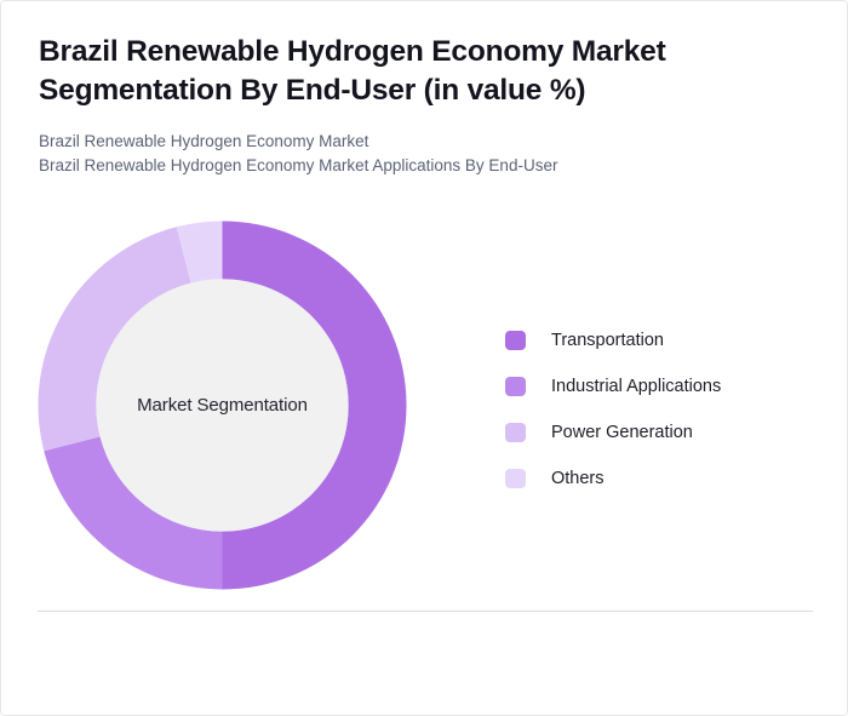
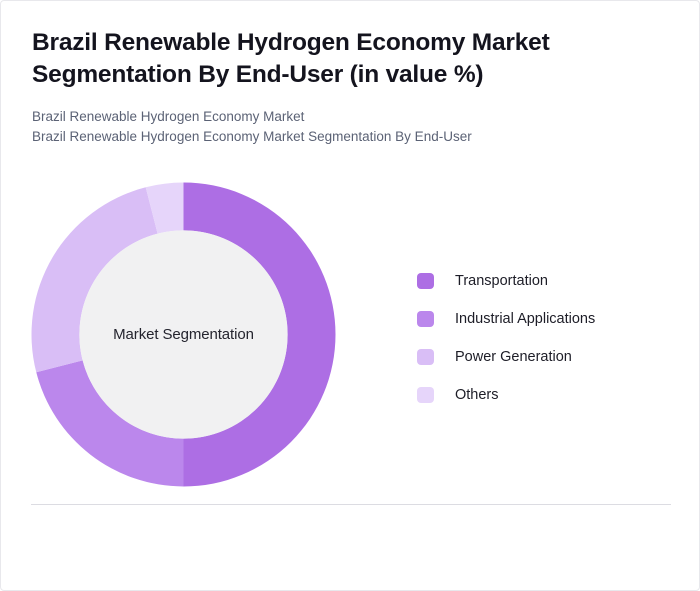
  Brazil Renewable Hydrogen Economy Market Segmentation By End-User (in value %)
  Brazil Renewable Hydrogen Economy Market
- Brazil Renewable Hydrogen Economy Market Applications By End-User
+ Brazil Renewable Hydrogen Economy Market Segmentation By End-User
  Market Segmentation
  Transportation
  Industrial Applications
  Power Generation
  Others
